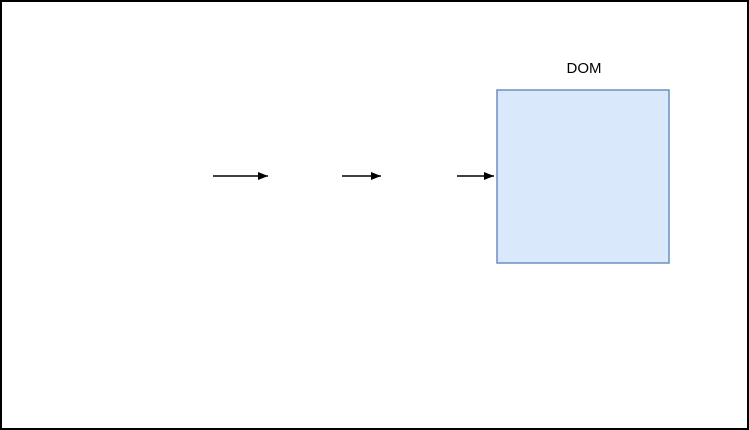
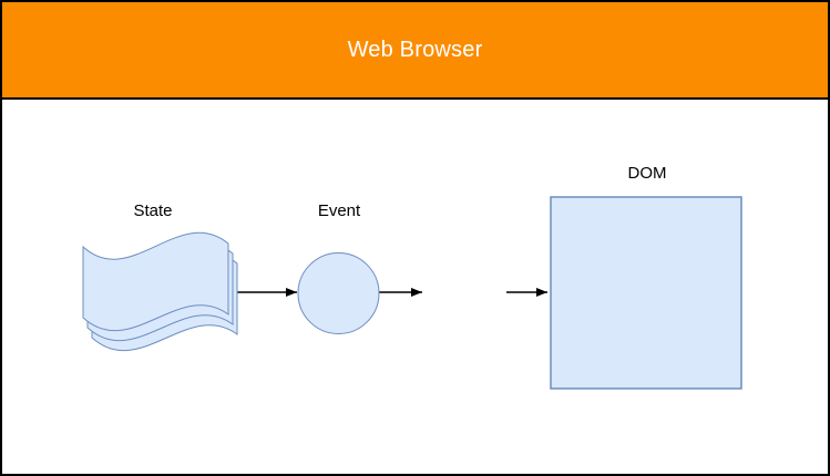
+ Web Browser
+ State
+ Event
  DOM
